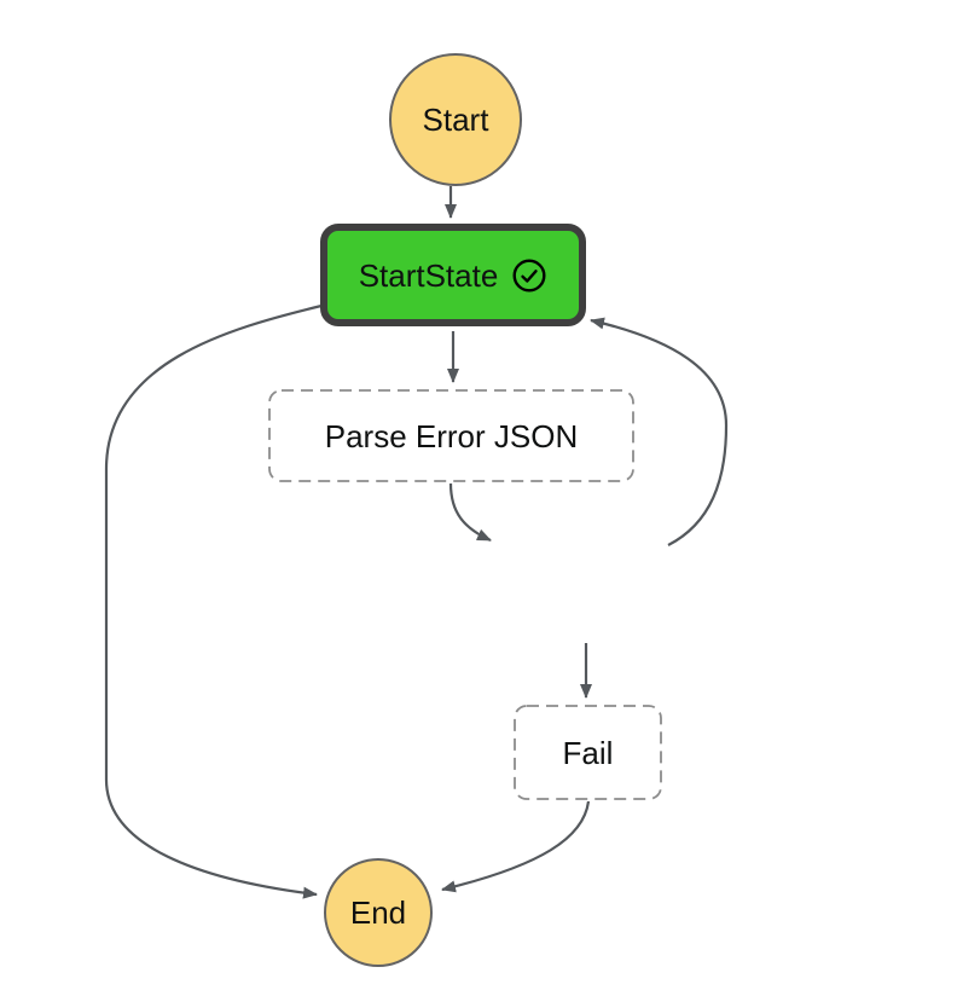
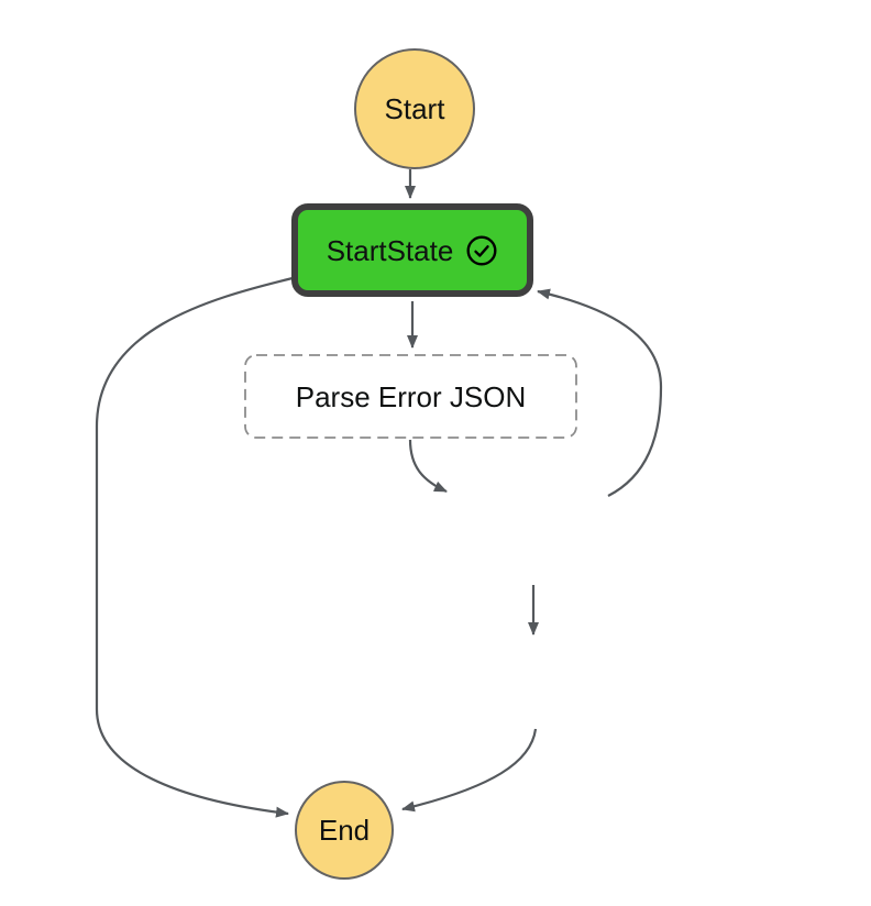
  Start
  StartState
  Parse Error JSON
- Fail
  End
